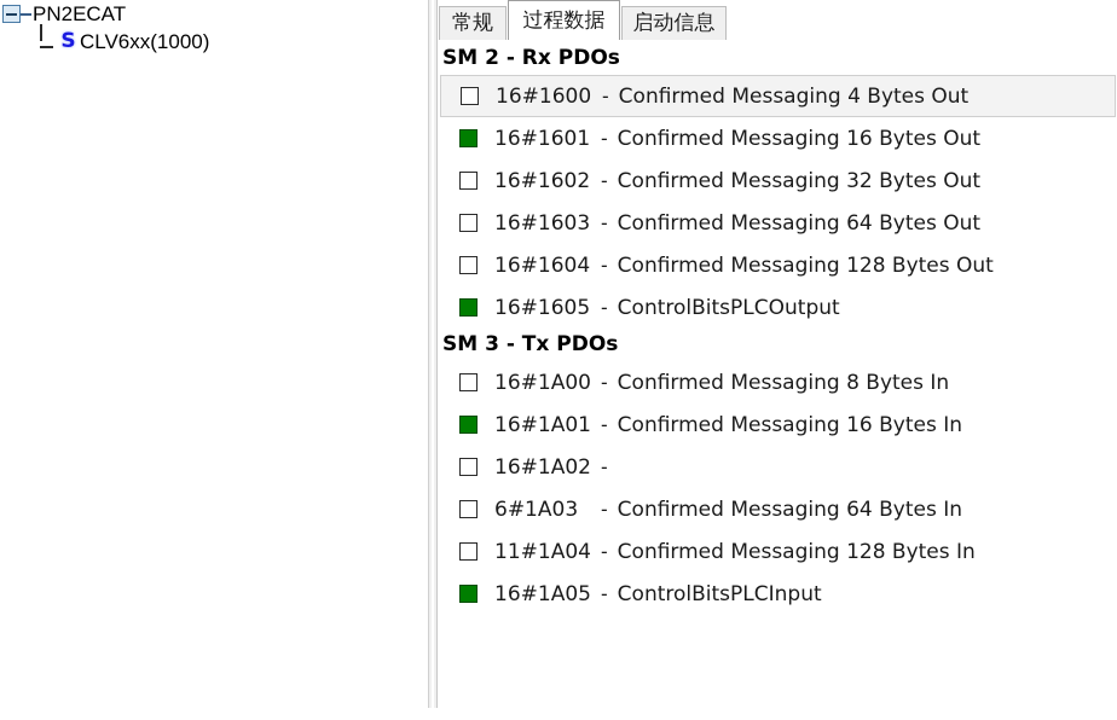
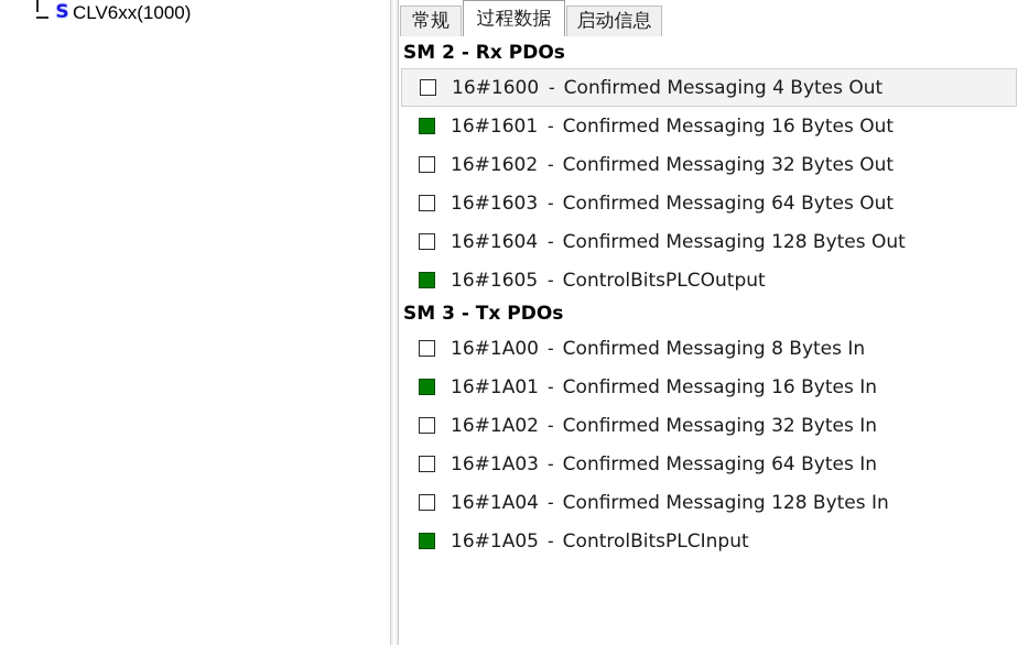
- PN2ECAT
  S
  CLV6xx(1000)
  常规
  过程数据
  启动信息
  SM 2 - Rx PDOs
  16#1600
  -
  Confirmed Messaging 4 Bytes Out
  16#1601
  -
  Confirmed Messaging 16 Bytes Out
  16#1602
  -
  Confirmed Messaging 32 Bytes Out
  16#1603
  -
  Confirmed Messaging 64 Bytes Out
  16#1604
  -
  Confirmed Messaging 128 Bytes Out
  16#1605
  -
  ControlBitsPLCOutput
  SM 3 - Tx PDOs
  16#1A00
  -
  Confirmed Messaging 8 Bytes In
  16#1A01
  -
  Confirmed Messaging 16 Bytes In
  16#1A02
  -
+ Confirmed Messaging 32 Bytes In
- 6#1A03
+ 16#1A03
  -
  Confirmed Messaging 64 Bytes In
- 11#1A04
+ 16#1A04
  -
  Confirmed Messaging 128 Bytes In
  16#1A05
  -
  ControlBitsPLCInput
